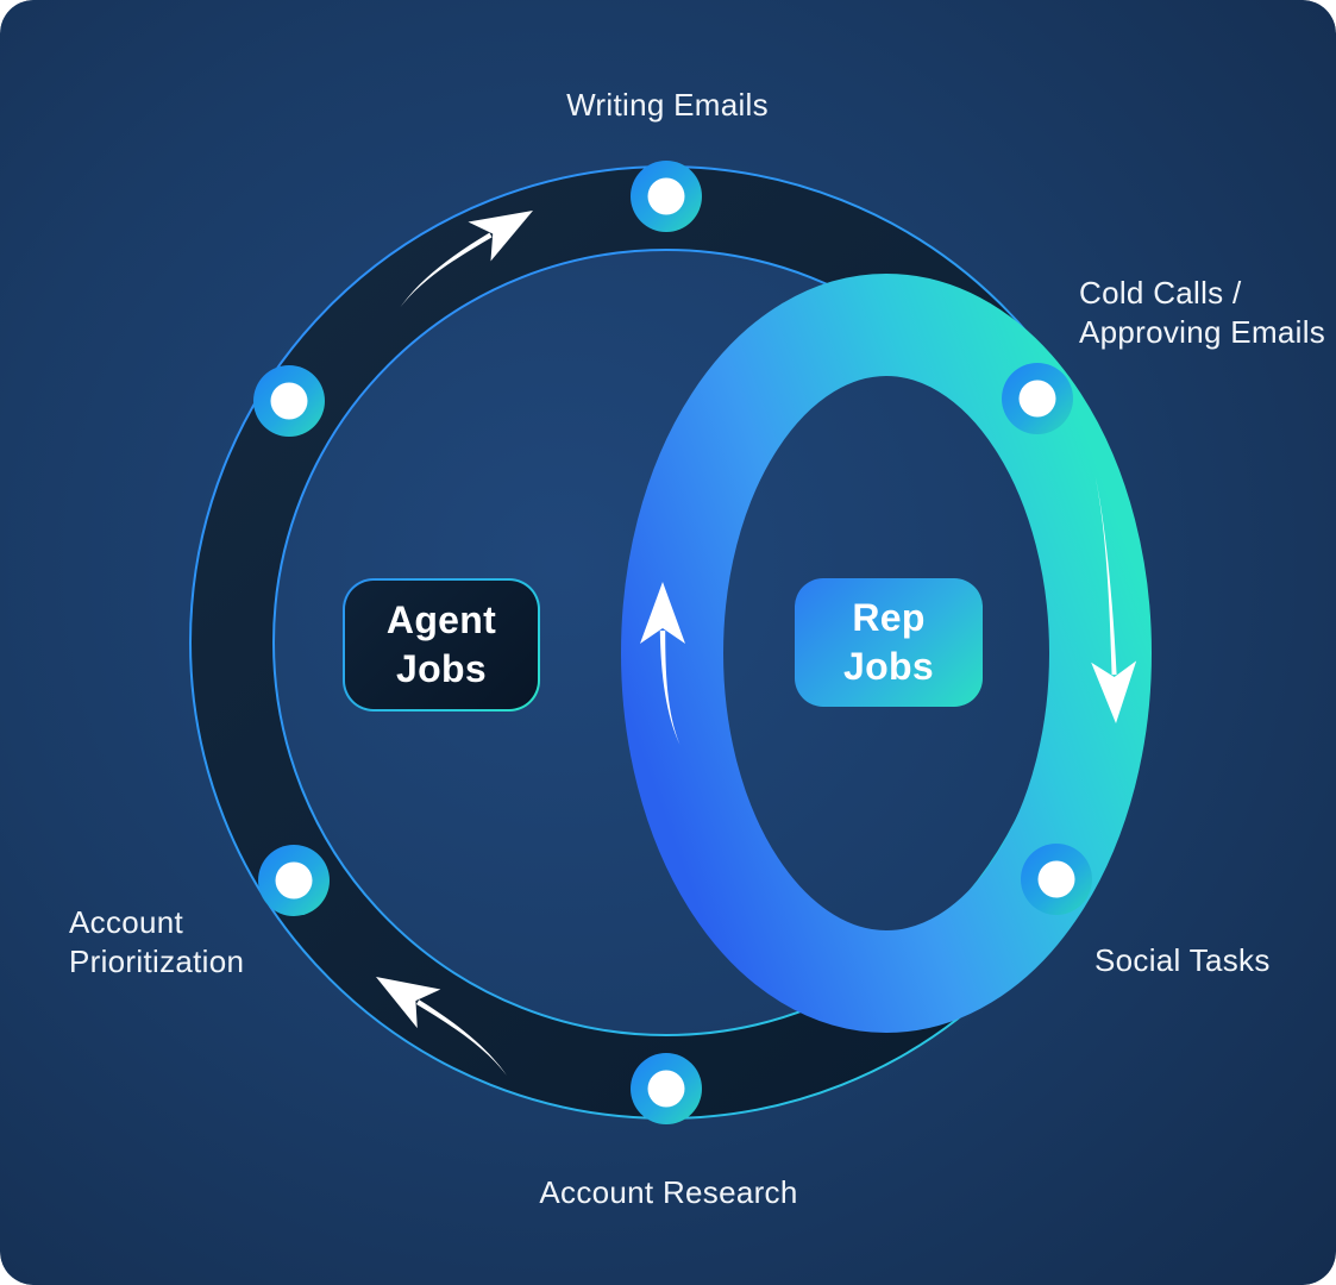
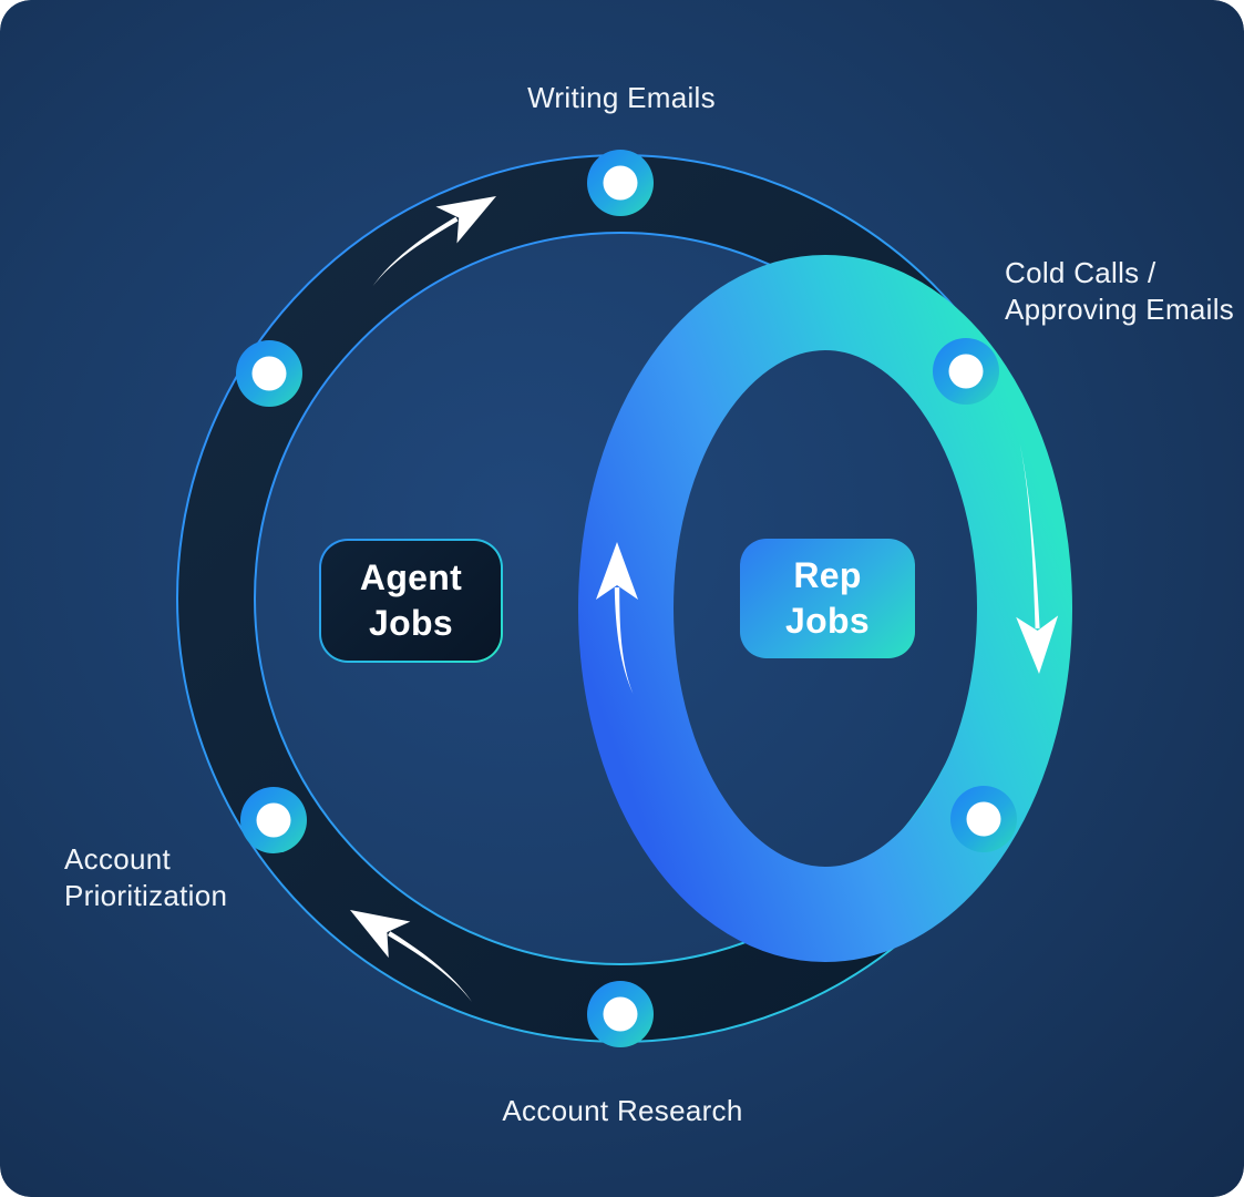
  Writing Emails
  Cold Calls /
  Approving Emails
  Account
  Prioritization
- Social Tasks
  Account Research
  Agent
  Jobs
  Rep
  Jobs
